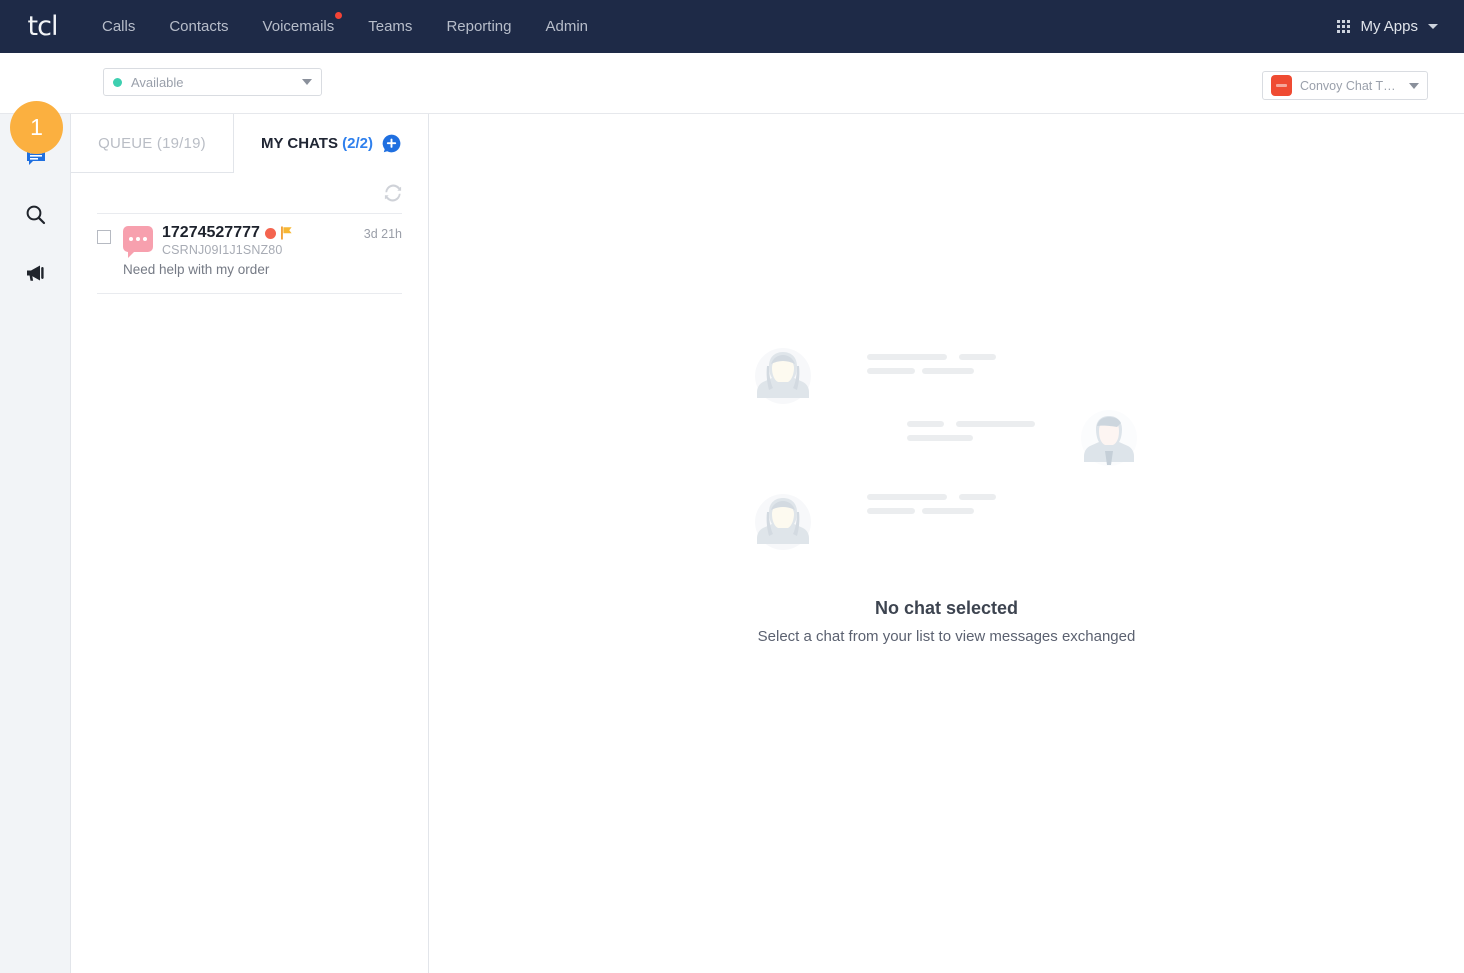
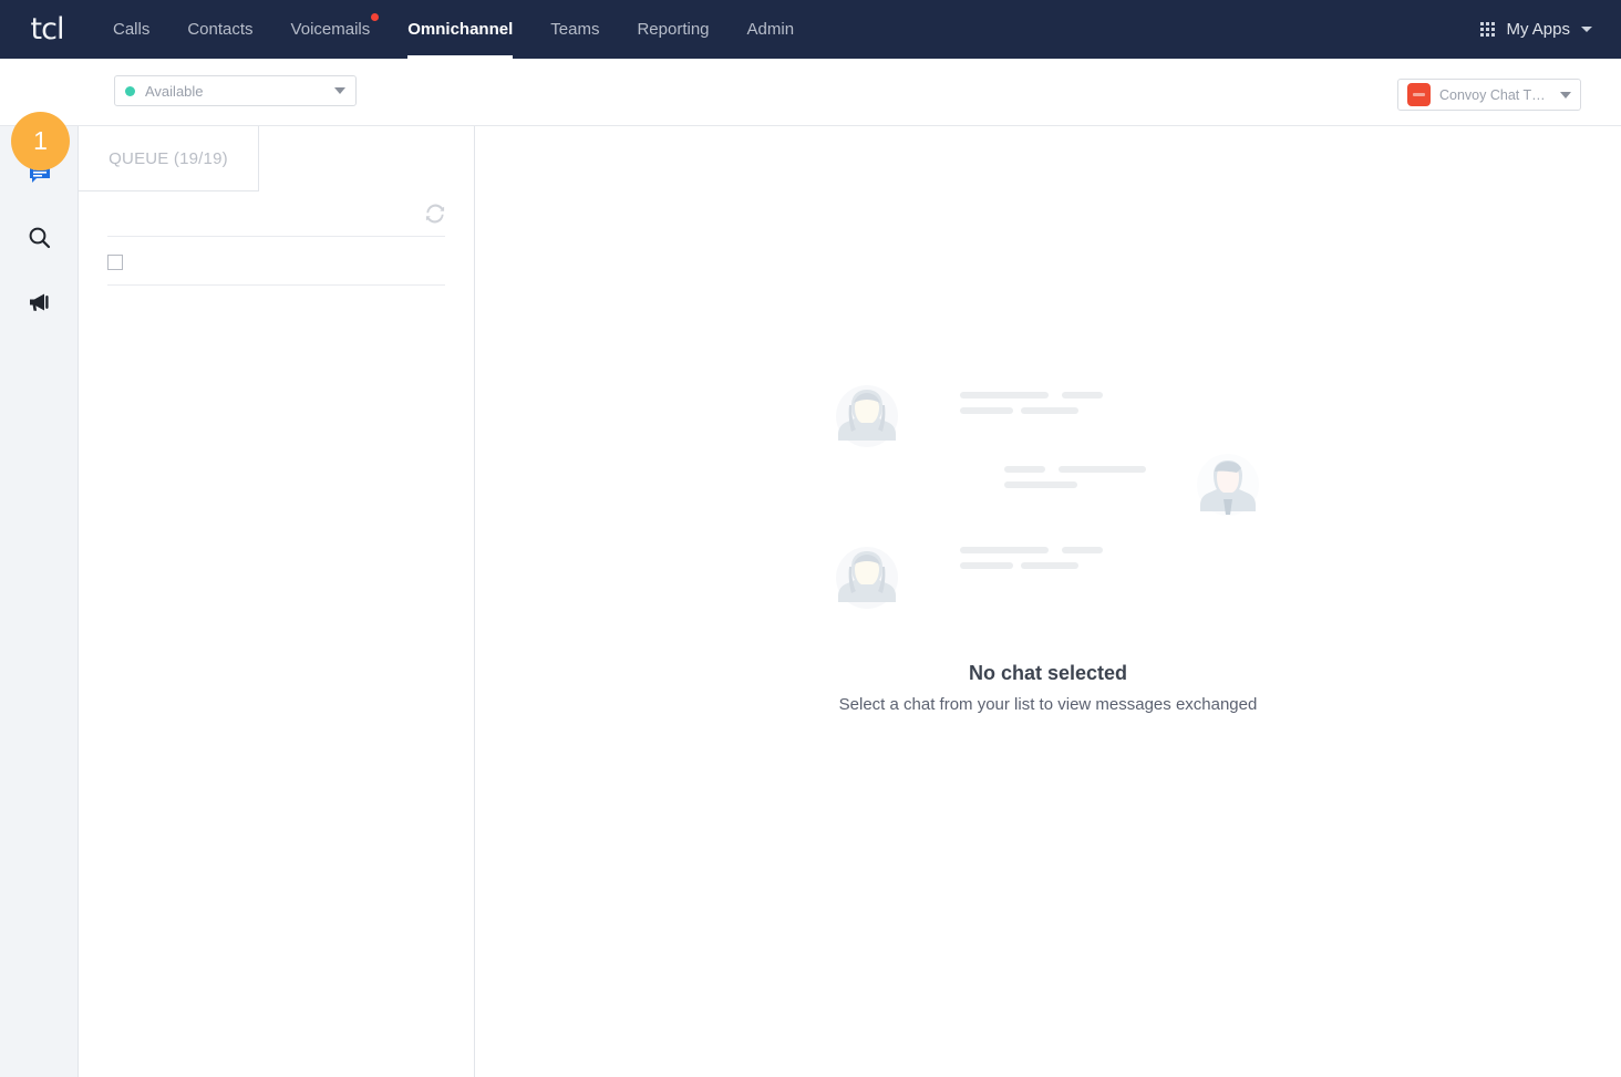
  tcl
  Calls
  Contacts
  Voicemails
+ Omnichannel
  Teams
  Reporting
  Admin
  My Apps
  Available
  Convoy Chat T…
  1
  QUEUE (19/19)
- MY CHATS (2/2)
- 17274527777
- CSRNJ09I1J1SNZ80
- 3d 21h
- Need help with my order
  No chat selected
  Select a chat from your list to view messages exchanged
